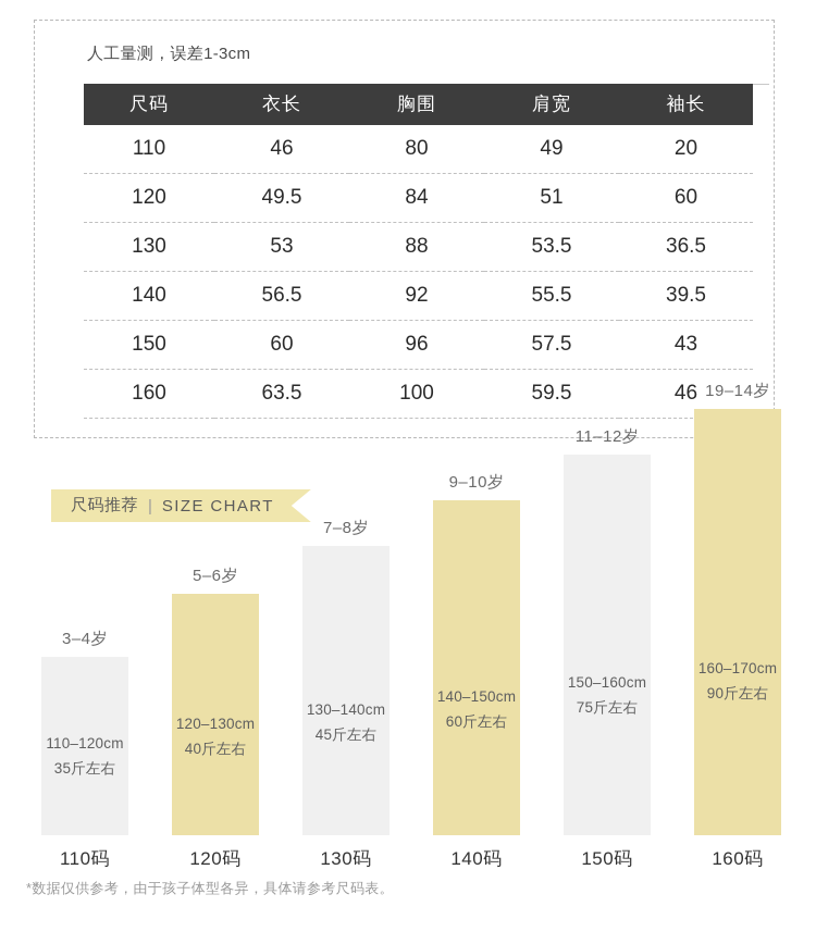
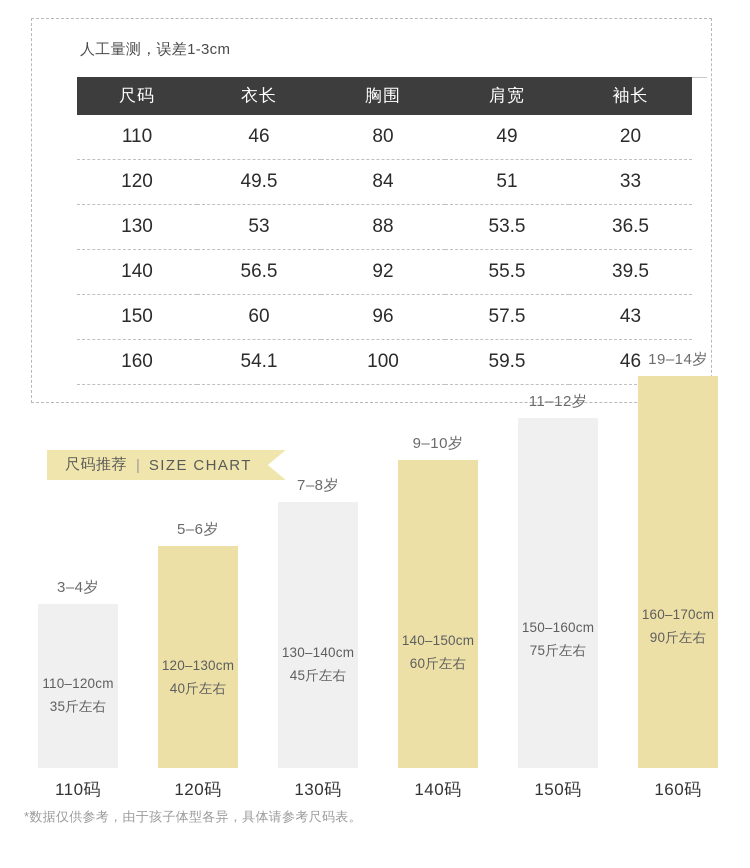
  人工量测，误差1-3cm
  尺码	衣长	胸围	肩宽	袖长
  110	46	80	49	20
- 120	49.5	84	51	60
+ 120	49.5	84	51	33
  130	53	88	53.5	36.5
  140	56.5	92	55.5	39.5
  150	60	96	57.5	43
- 160	63.5	100	59.5	46
+ 160	54.1	100	59.5	46
  尺码推荐
  |
  SIZE CHART
  3–4岁
  110–120cm
  35斤左右
  110码
  5–6岁
  120–130cm
  40斤左右
  120码
  7–8岁
  130–140cm
  45斤左右
  130码
  9–10岁
  140–150cm
  60斤左右
  140码
  11–12岁
  150–160cm
  75斤左右
  150码
  19–14岁
  160–170cm
  90斤左右
  160码
  *数据仅供参考，由于孩子体型各异，具体请参考尺码表。
